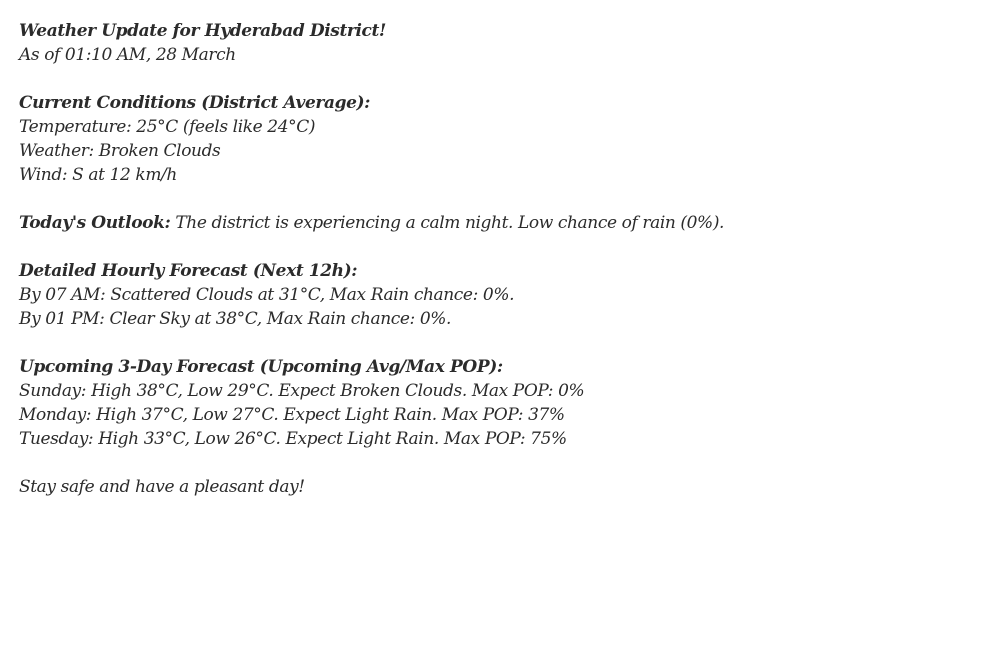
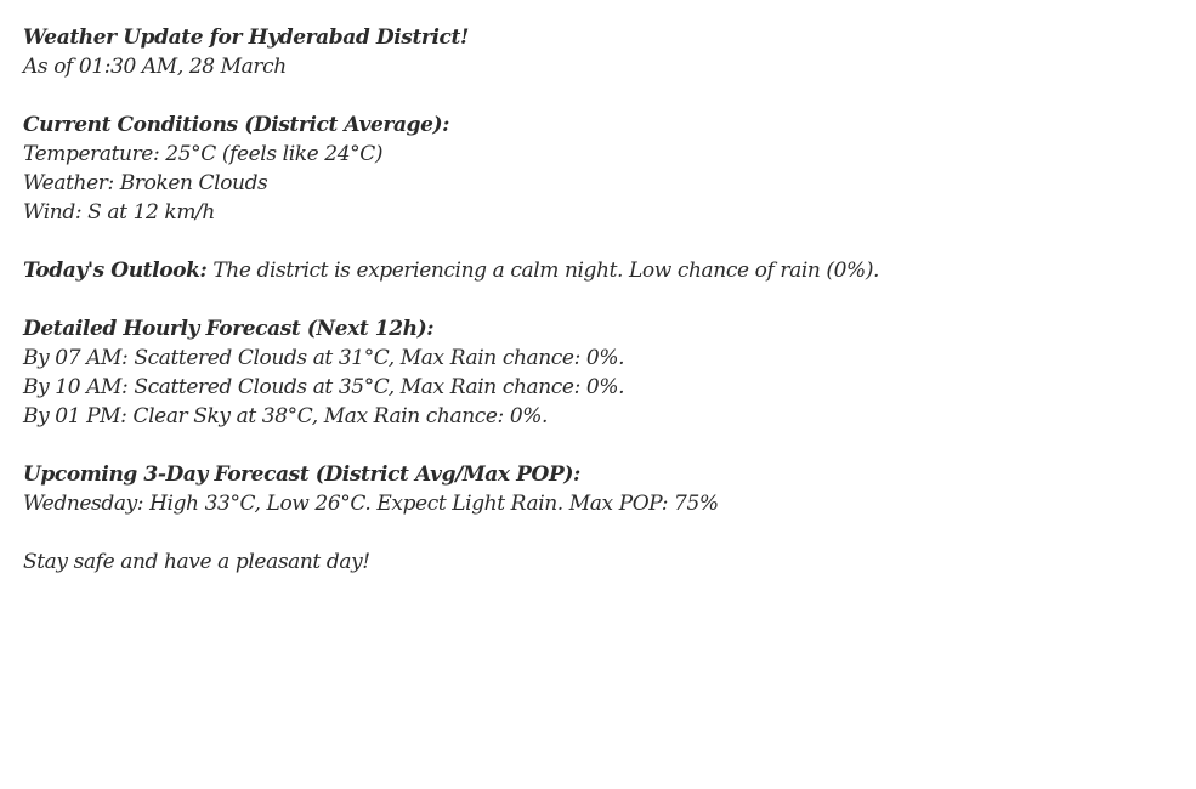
  Weather Update for Hyderabad District!
- As of 01:10 AM, 28 March
+ As of 01:30 AM, 28 March
  Current Conditions (District Average):
  Temperature: 25°C (feels like 24°C)
  Weather: Broken Clouds
  Wind: S at 12 km/h
  Today's Outlook: The district is experiencing a calm night. Low chance of rain (0%).
  Detailed Hourly Forecast (Next 12h):
  By 07 AM: Scattered Clouds at 31°C, Max Rain chance: 0%.
+ By 10 AM: Scattered Clouds at 35°C, Max Rain chance: 0%.
  By 01 PM: Clear Sky at 38°C, Max Rain chance: 0%.
- Upcoming 3-Day Forecast (Upcoming Avg/Max POP):
+ Upcoming 3-Day Forecast (District Avg/Max POP):
- Sunday: High 38°C, Low 29°C. Expect Broken Clouds. Max POP: 0%
- Monday: High 37°C, Low 27°C. Expect Light Rain. Max POP: 37%
- Tuesday: High 33°C, Low 26°C. Expect Light Rain. Max POP: 75%
+ Wednesday: High 33°C, Low 26°C. Expect Light Rain. Max POP: 75%
  Stay safe and have a pleasant day!
